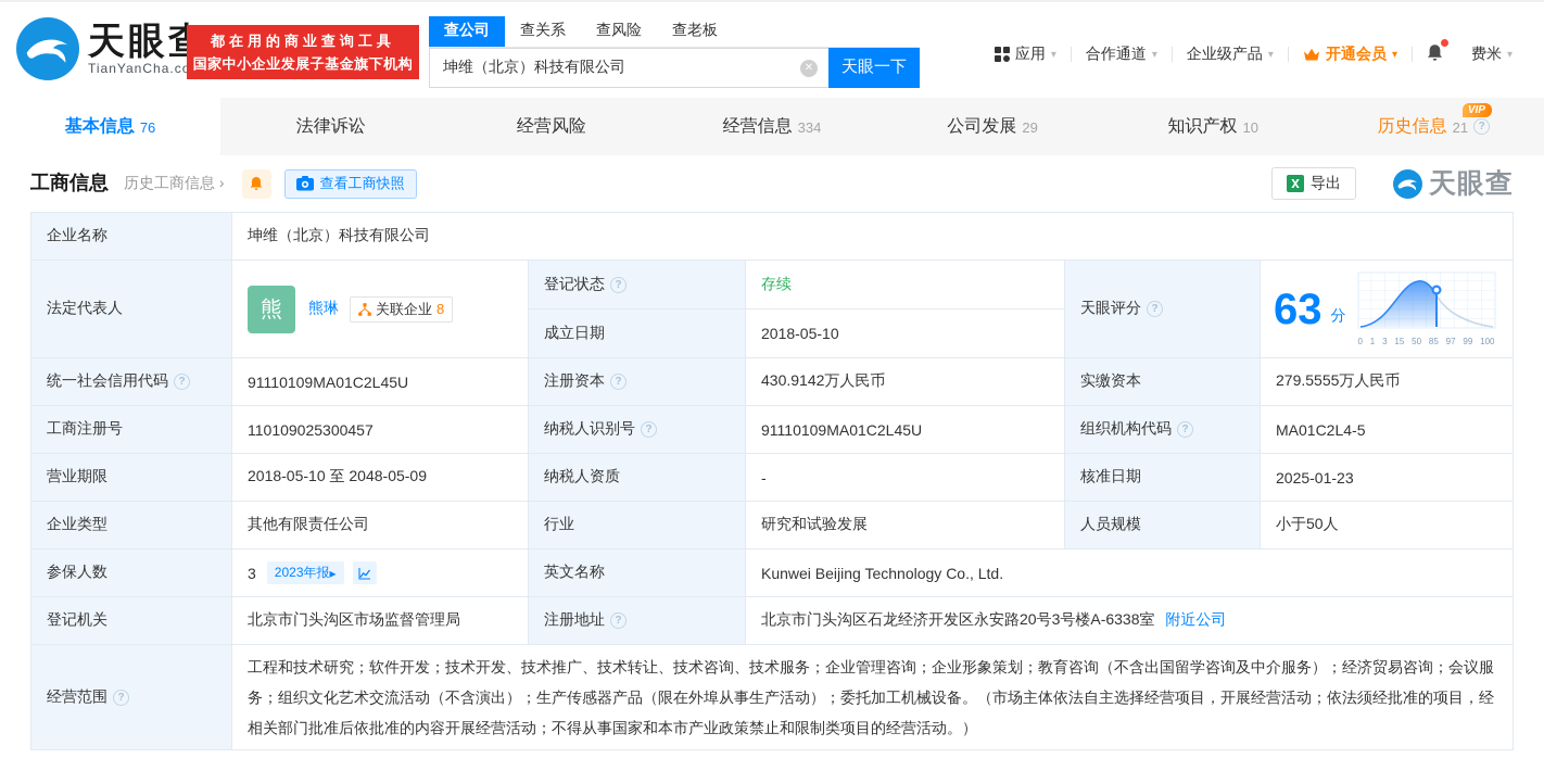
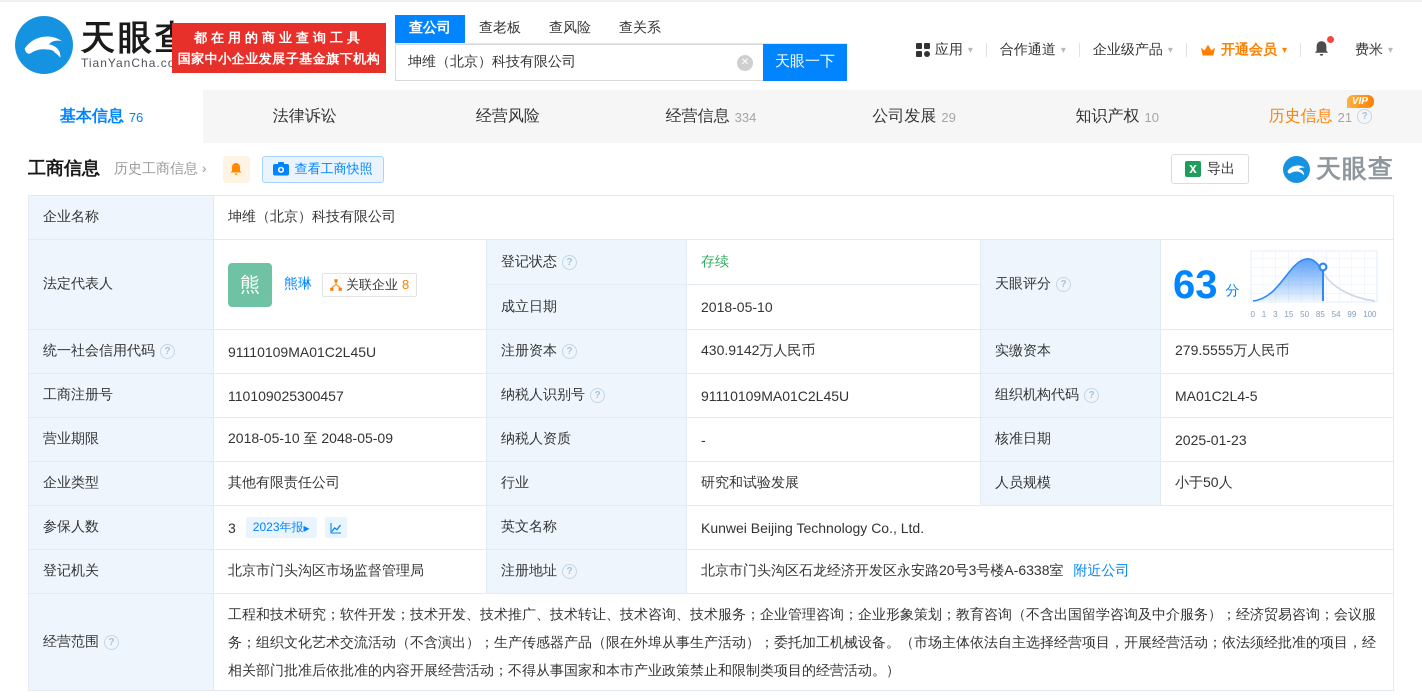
  TianYanCha.c
  都在用的商业查询工具
  国家中小企业发展子基金旗下机构
  查公司
- 查关系
+ 查老板
  查风险
- 查老板
+ 查关系
  坤维（北京）科技有限公司
  ✕
  天眼一下
  应用
  ▾
  合作通道
  ▾
  企业级产品
  ▾
  开通会员
  ▾
  费米
  ▾
  基本信息
  76
  法律诉讼
  经营风险
  经营信息
  334
  公司发展
  29
  知识产权
  10
  VIP
  历史信息
  21
  ?
  工商信息
  历史工商信息 ›
  查看工商快照
  导出
  天眼查
  企业名称
  坤维（北京）科技有限公司
  法定代表人
  熊
  熊琳
  关联企业
  8
  登记状态
  ?
  存续
  成立日期
  2018-05-10
  天眼评分
  ?
  63
  分
  0
  1
  3
  15
  50
  85
- 97
+ 54
  99
  100
  统一社会信用代码
  ?
  91110109MA01C2L45U
  注册资本
  ?
  430.9142万人民币
  实缴资本
  279.5555万人民币
  工商注册号
  110109025300457
  纳税人识别号
  ?
  91110109MA01C2L45U
  组织机构代码
  ?
  MA01C2L4-5
  营业期限
  2018-05-10 至 2048-05-09
  纳税人资质
  -
  核准日期
  2025-01-23
  企业类型
  其他有限责任公司
  行业
  研究和试验发展
  人员规模
  小于50人
  参保人数
  3
  2023年报
  ▸
  英文名称
  Kunwei Beijing Technology Co., Ltd.
  登记机关
  北京市门头沟区市场监督管理局
  注册地址
  ?
  北京市门头沟区石龙经济开发区永安路20号3号楼A-6338室
  附近公司
  经营范围
  ?
  工程和技术研究；软件开发；技术开发、技术推广、技术转让、技术咨询、技术服务；企业管理咨询；企业形象策划；教育咨询（不含出国留学咨询及中介服务）；经济贸易咨询；会议服务；组织文化艺术交流活动（不含演出）；生产传感器产品（限在外埠从事生产活动）；委托加工机械设备。（市场主体依法自主选择经营项目，开展经营活动；依法须经批准的项目，经相关部门批准后依批准的内容开展经营活动；不得从事国家和本市产业政策禁止和限制类项目的经营活动。）
